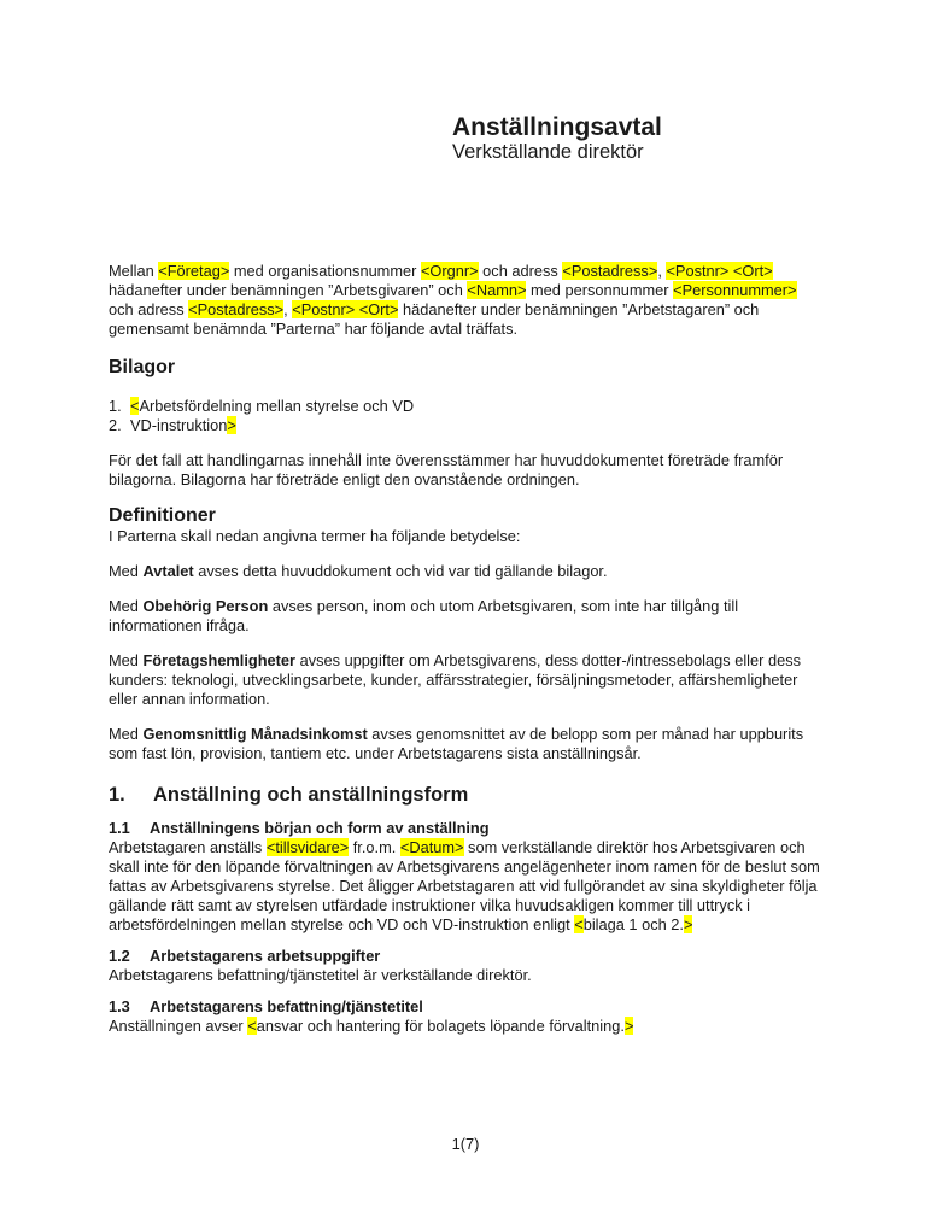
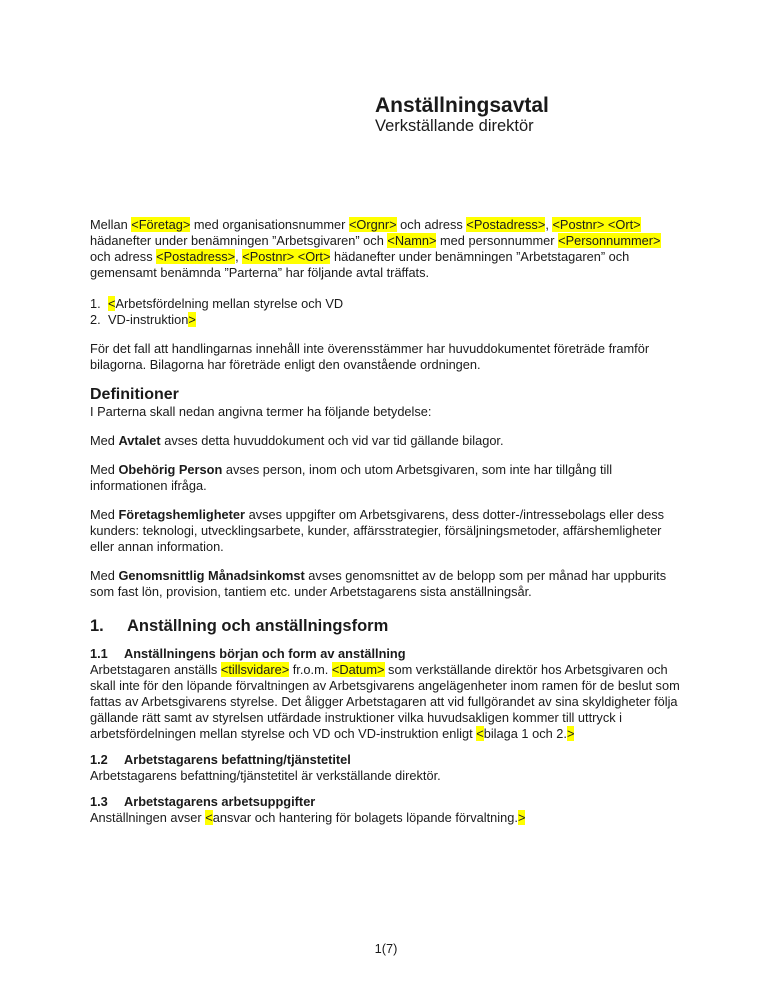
  Anställningsavtal
  Verkställande direktör
  Mellan <Företag> med organisationsnummer <Orgnr> och adress <Postadress>, <Postnr> <Ort> hädanefter under benämningen ”Arbetsgivaren” och <Namn> med personnummer <Personnummer> och adress <Postadress>, <Postnr> <Ort> hädanefter under benämningen ”Arbetstagaren” och gemensamt benämnda ”Parterna” har följande avtal träffats.
- Bilagor
  1.
  <Arbetsfördelning mellan styrelse och VD
  2.
  VD-instruktion>
  För det fall att handlingarnas innehåll inte överensstämmer har huvuddokumentet företräde framför bilagorna. Bilagorna har företräde enligt den ovanstående ordningen.
  Definitioner
  I Parterna skall nedan angivna termer ha följande betydelse:
  Med Avtalet avses detta huvuddokument och vid var tid gällande bilagor.
  Med Obehörig Person avses person, inom och utom Arbetsgivaren, som inte har tillgång till informationen ifråga.
  Med Företagshemligheter avses uppgifter om Arbetsgivarens, dess dotter-/intressebolags eller dess kunders: teknologi, utvecklingsarbete, kunder, affärsstrategier, försäljningsmetoder, affärshemligheter eller annan information.
  Med Genomsnittlig Månadsinkomst avses genomsnittet av de belopp som per månad har uppburits som fast lön, provision, tantiem etc. under Arbetstagarens sista anställningsår.
  1.
  Anställning och anställningsform
  1.1
  Anställningens början och form av anställning
  Arbetstagaren anställs <tillsvidare> fr.o.m. <Datum> som verkställande direktör hos Arbetsgivaren och skall inte för den löpande förvaltningen av Arbetsgivarens angelägenheter inom ramen för de beslut som fattas av Arbetsgivarens styrelse. Det åligger Arbetstagaren att vid fullgörandet av sina skyldigheter följa gällande rätt samt av styrelsen utfärdade instruktioner vilka huvudsakligen kommer till uttryck i arbetsfördelningen mellan styrelse och VD och VD-instruktion enligt <bilaga 1 och 2.>
  1.2
- Arbetstagarens arbetsuppgifter
+ Arbetstagarens befattning/tjänstetitel
  Arbetstagarens befattning/tjänstetitel är verkställande direktör.
  1.3
- Arbetstagarens befattning/tjänstetitel
+ Arbetstagarens arbetsuppgifter
  Anställningen avser <ansvar och hantering för bolagets löpande förvaltning.>
  1(7)
